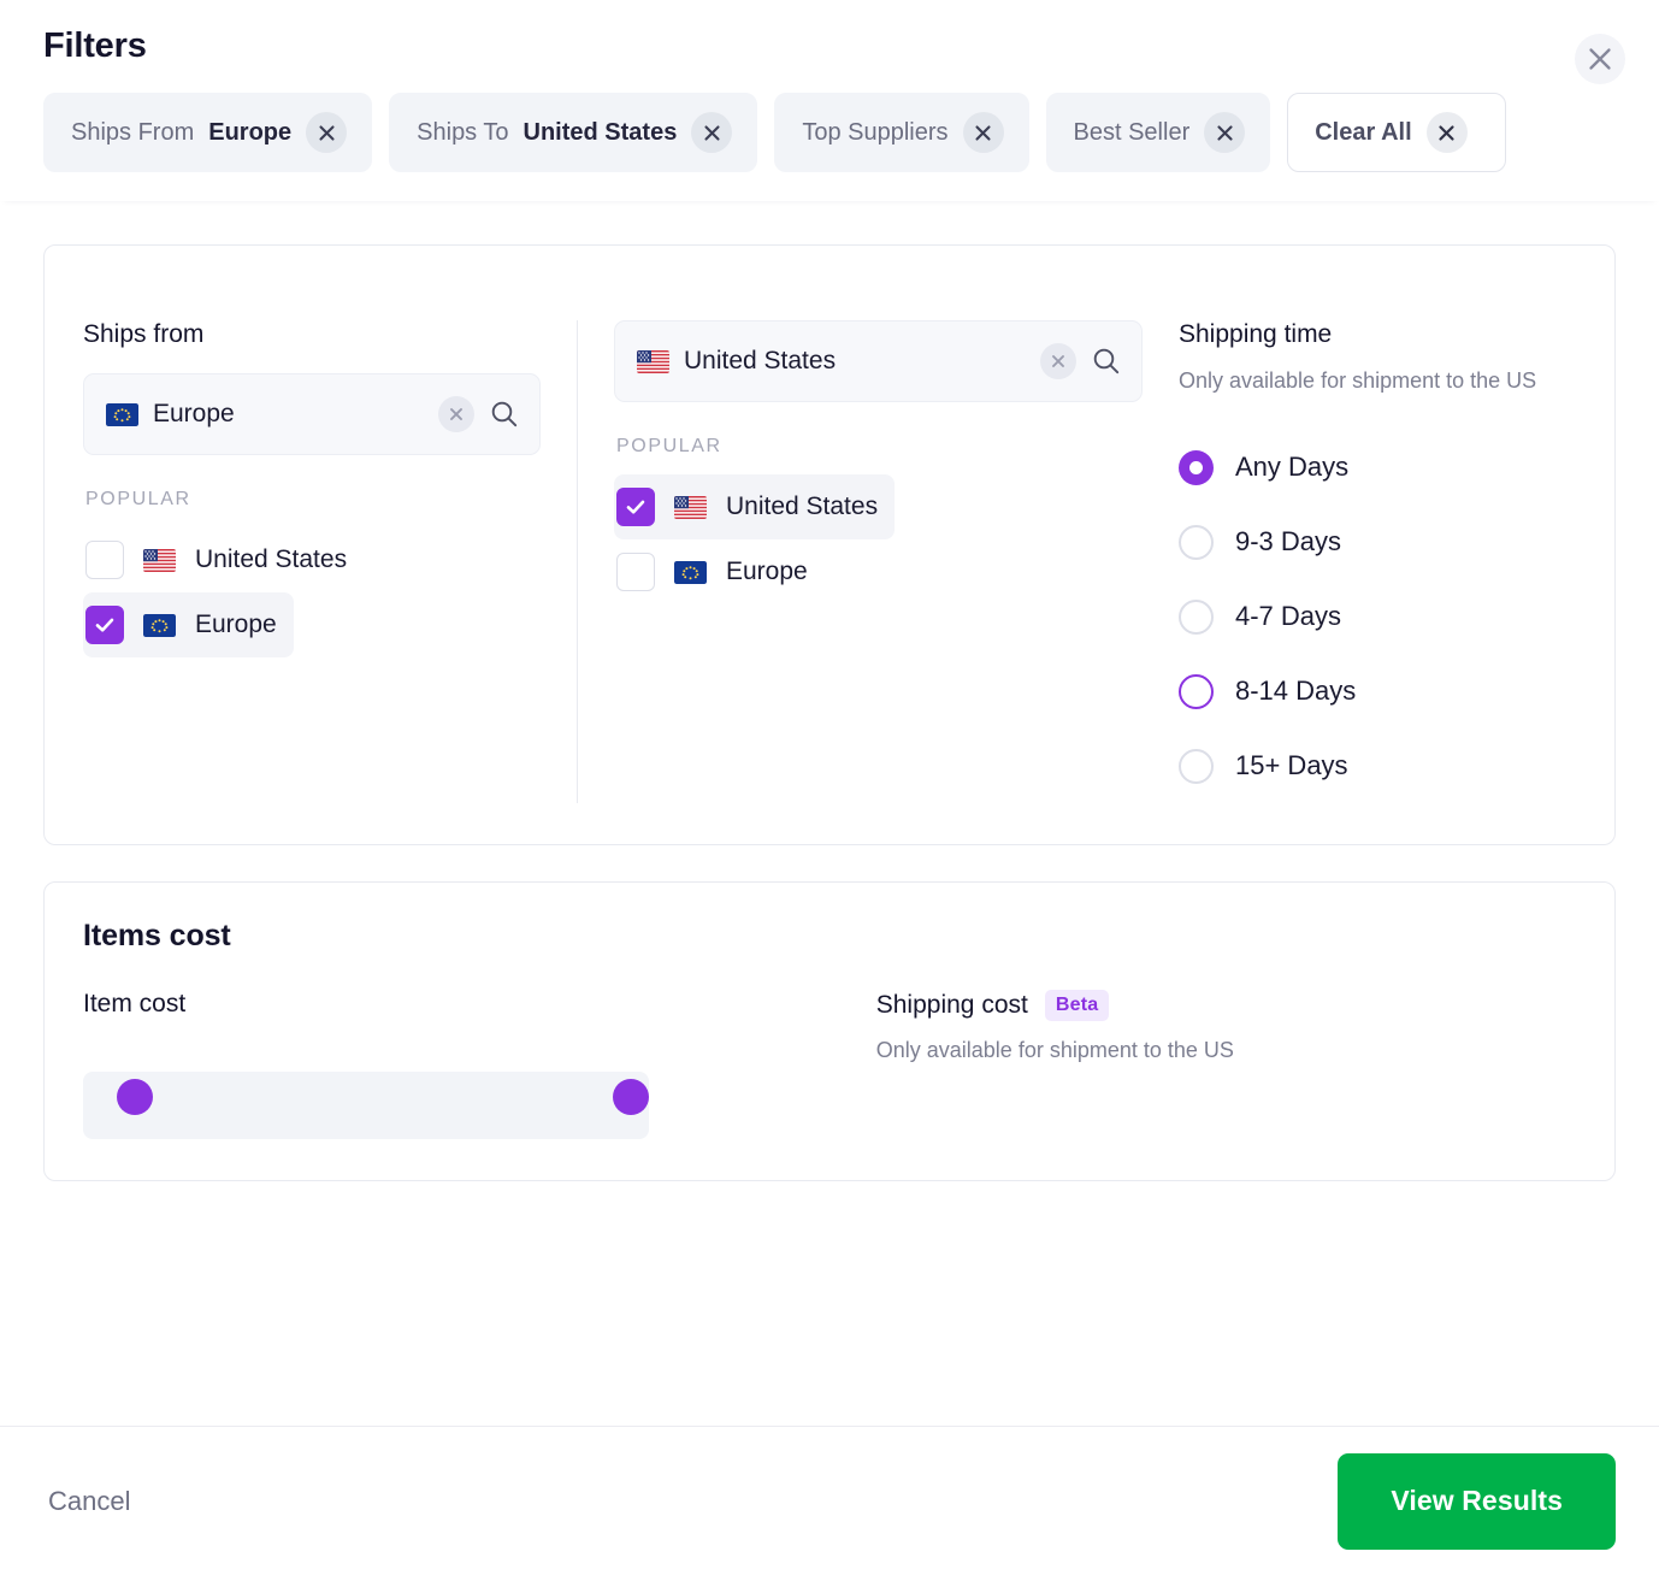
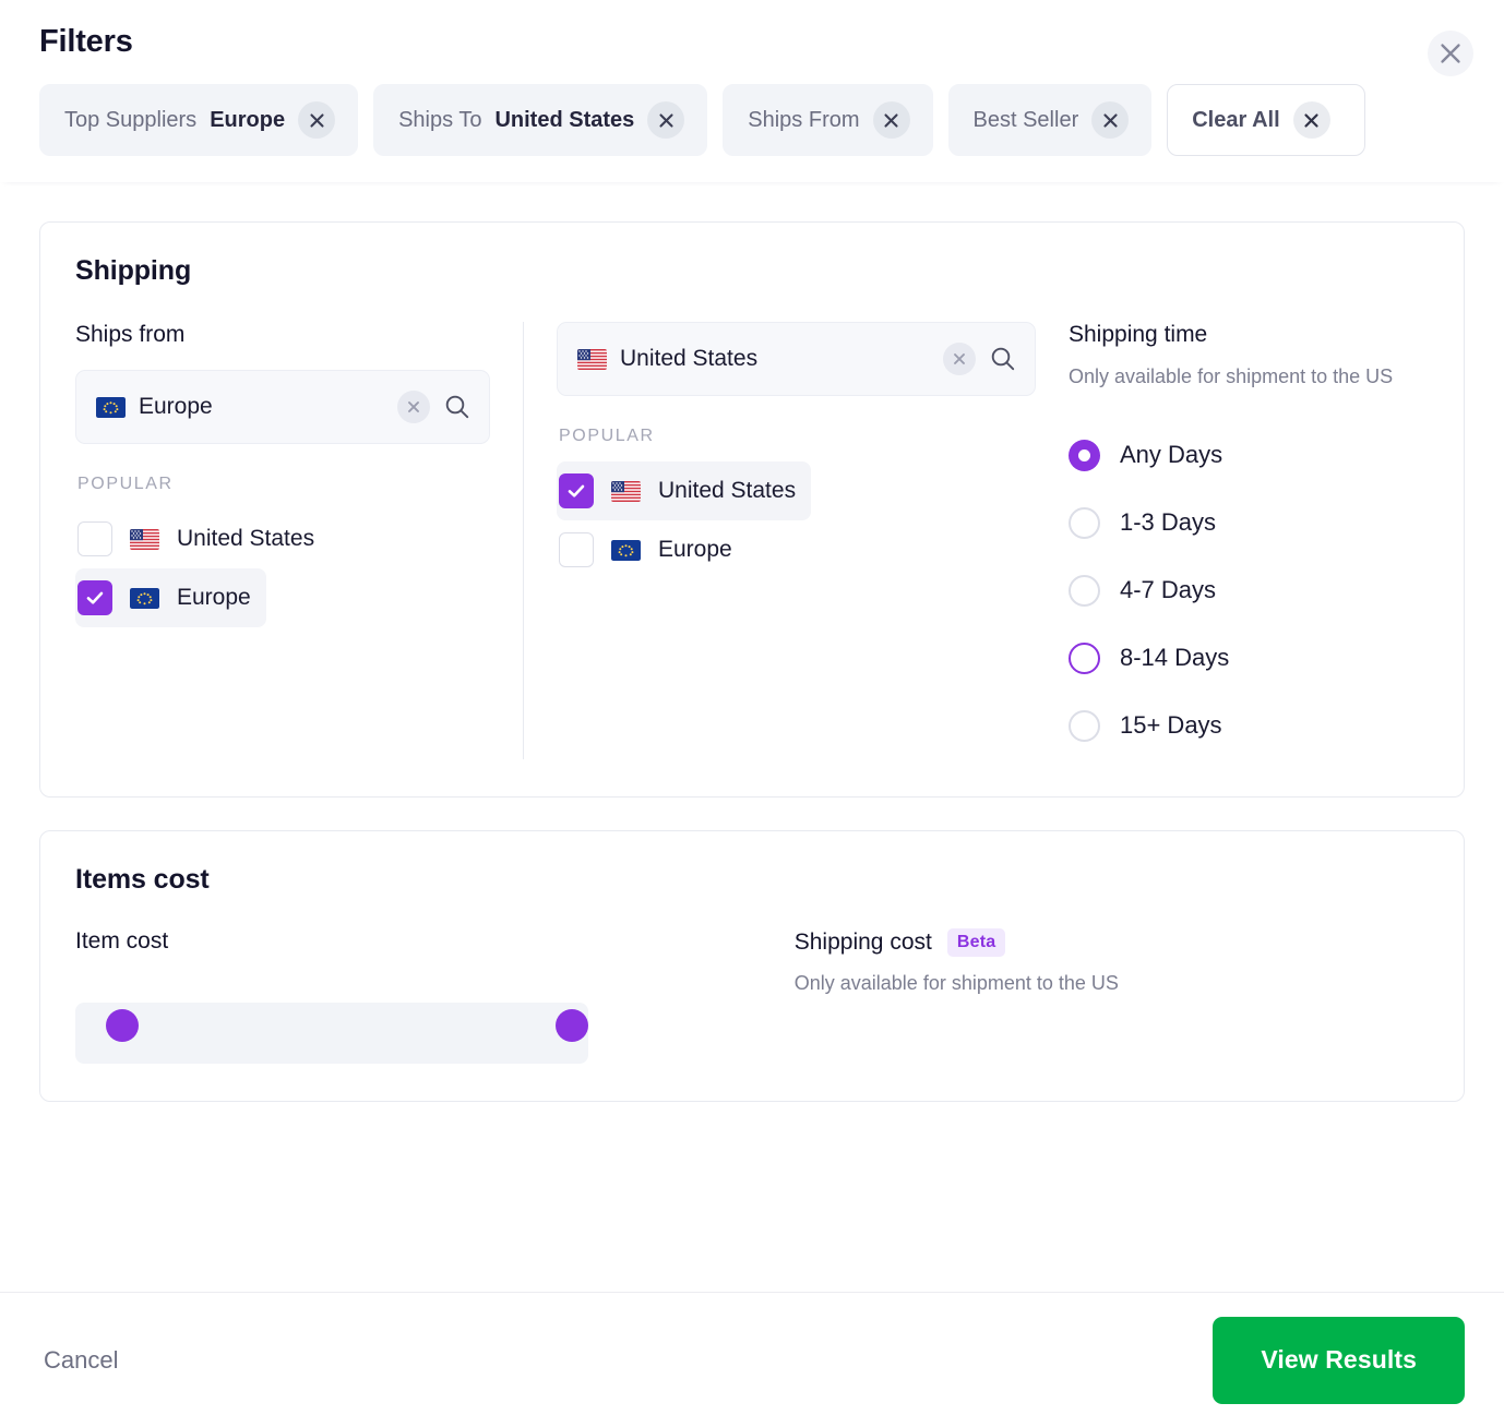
  Filters
- Ships From
+ Top Suppliers
  Europe
  Ships To
  United States
- Top Suppliers
+ Ships From
  Best Seller
  Clear All
+ Shipping
  Ships from
  Europe
  POPULAR
  United States
  Europe
  United States
  POPULAR
  United States
  Europe
  Shipping time
  Only available for shipment to the US
  Any Days
- 9-3 Days
+ 1-3 Days
  4-7 Days
  8-14 Days
  15+ Days
  Items cost
  Item cost
  Shipping cost
  Beta
  Only available for shipment to the US
  Cancel
  View Results
